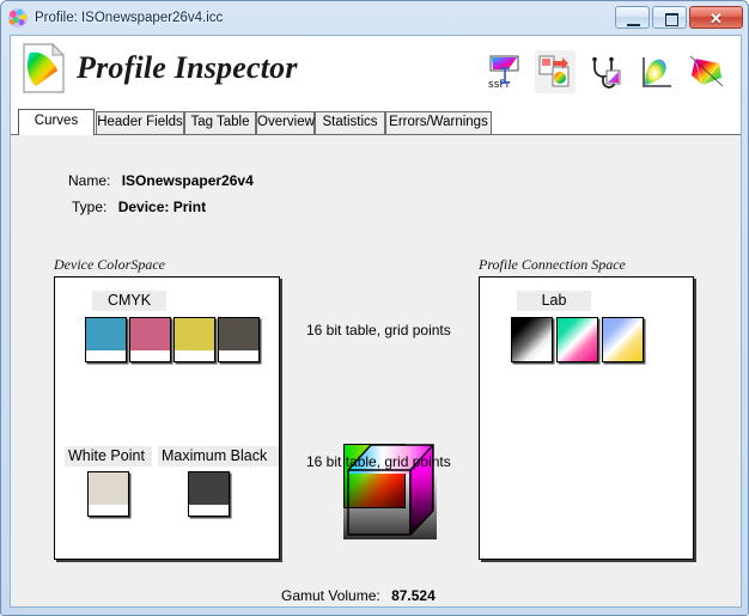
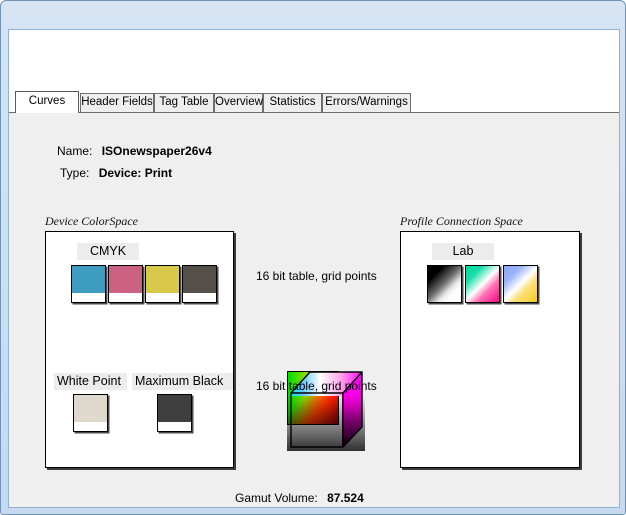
- Profile: ISOnewspaper26v4.icc
- ✕
- Profile Inspector
- ssPr
  Curves
  Header Fields
  Tag Table
  Overview
  Statistics
  Errors/Warnings
  Name: ISOnewspaper26v4
  Type: Device: Print
  Device ColorSpace
  CMYK
  White Point
  Maximum Black
  16 bit table, grid points
  16 bit table, grid points
  Profile Connection Space
  Lab
  Gamut Volume: 87.524
